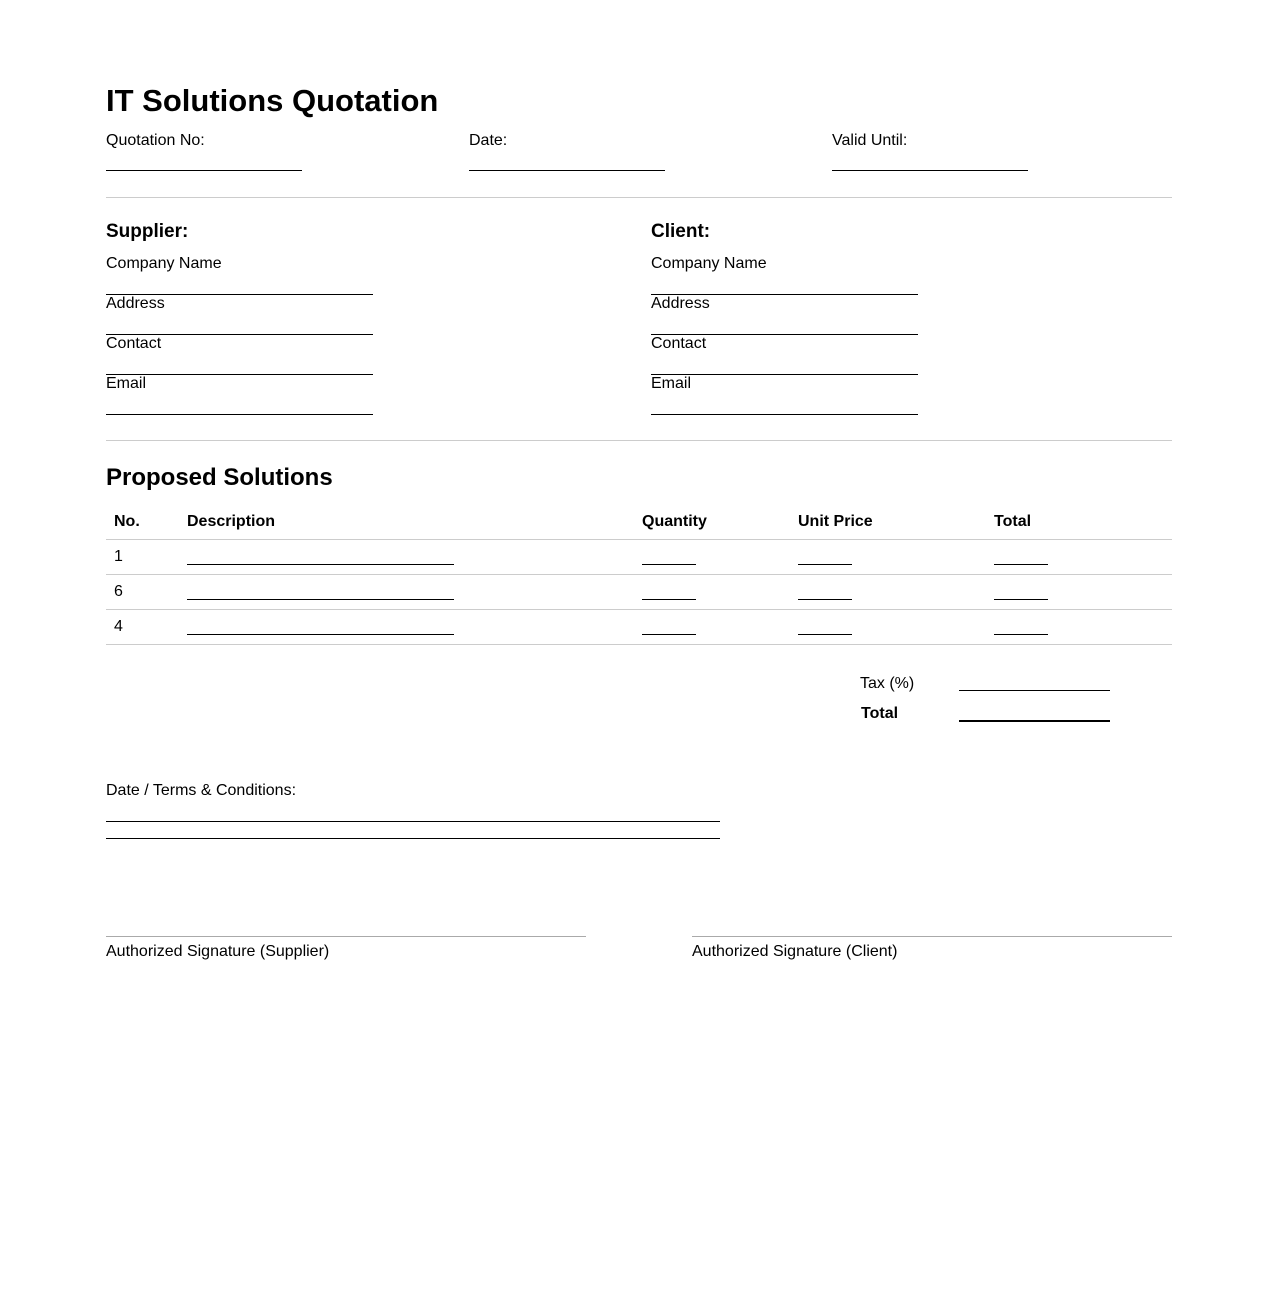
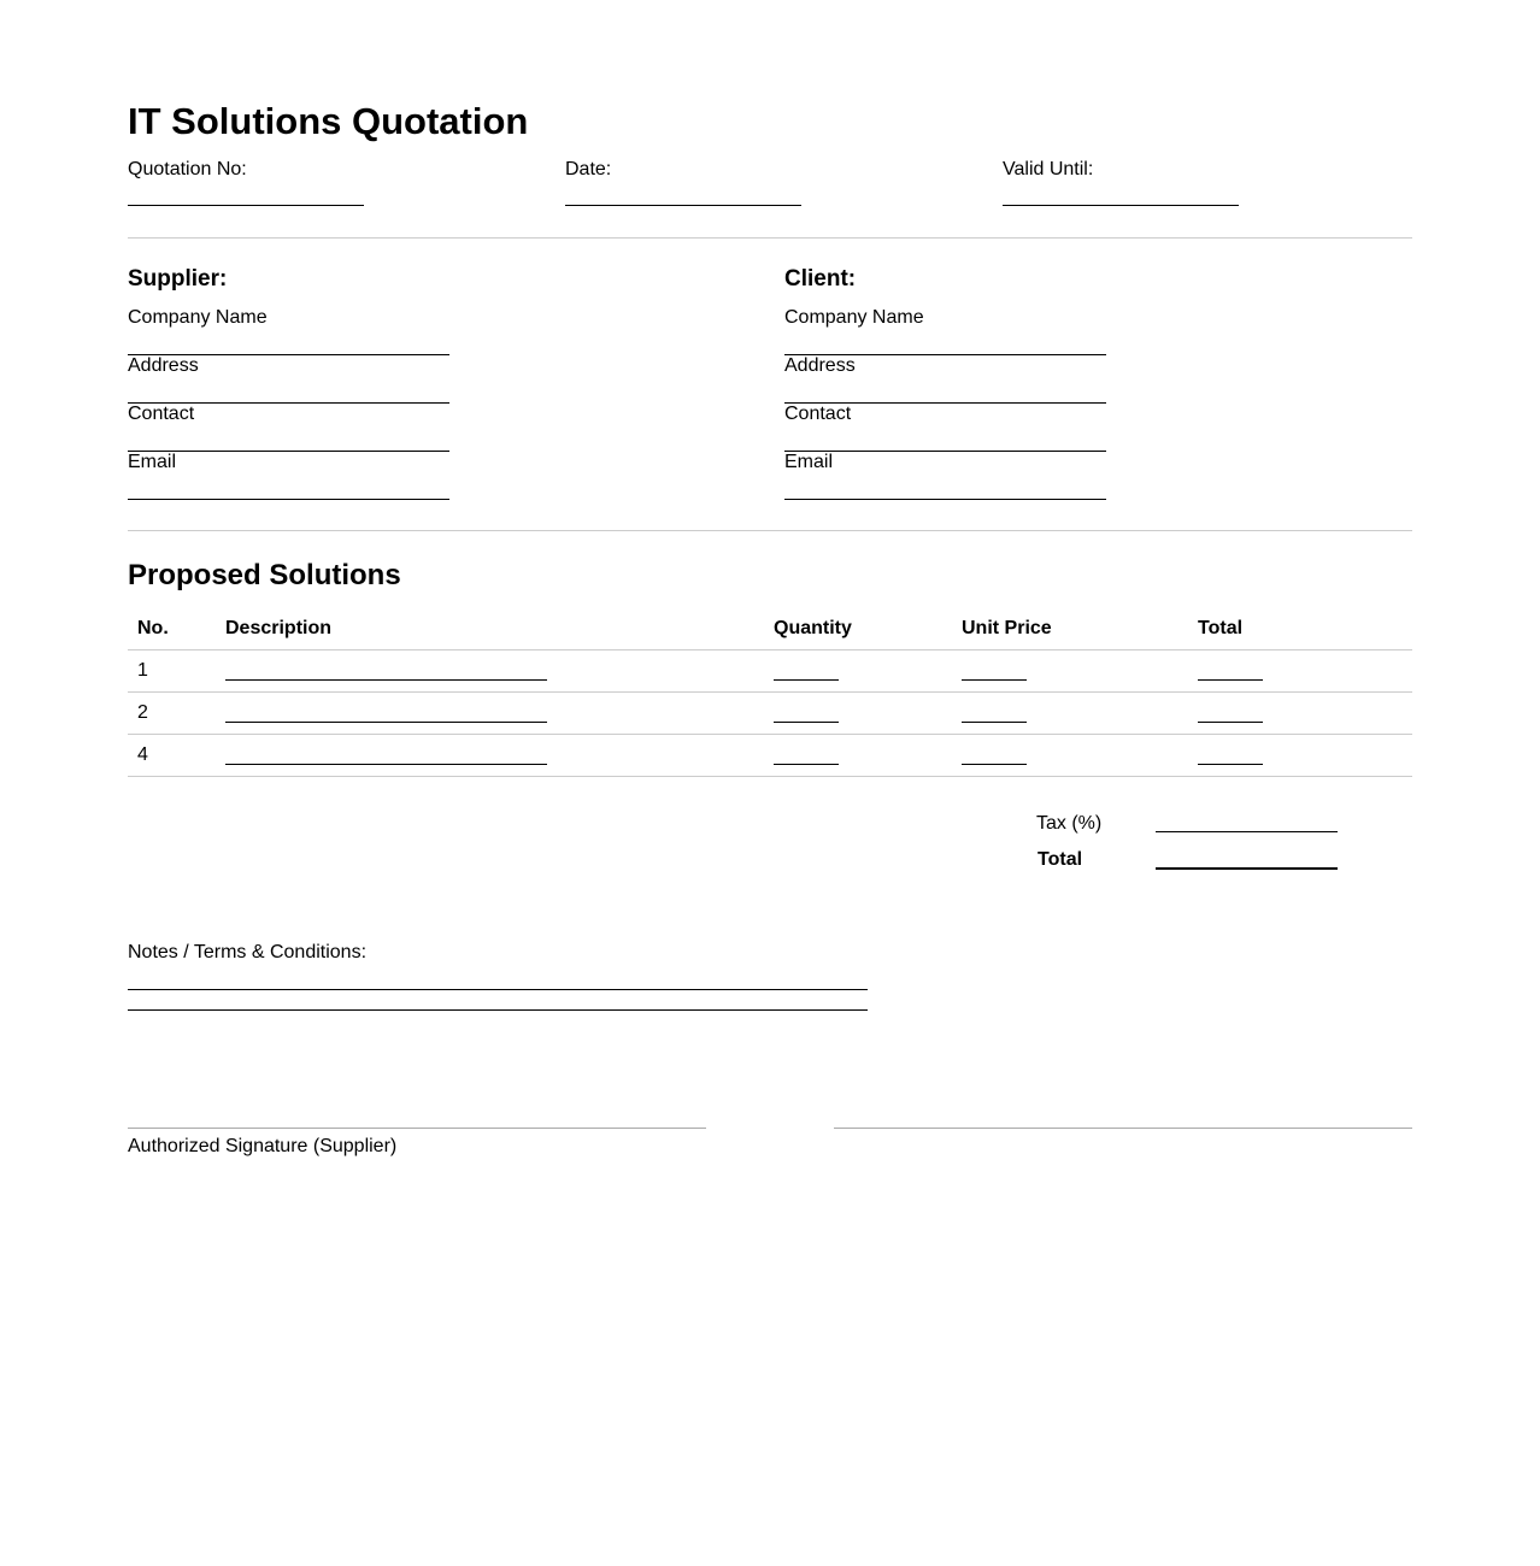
  IT Solutions Quotation
  Quotation No:
  Date:
  Valid Until:
  Supplier:
  Company Name
  Address
  Contact
  Email
  Client:
  Company Name
  Address
  Contact
  Email
  Proposed Solutions
  No.	Description	Quantity	Unit Price	Total
  1
- 6
+ 2
  4
  Tax (%)
  Total
- Date / Terms & Conditions:
+ Notes / Terms & Conditions:
  Authorized Signature (Supplier)
- Authorized Signature (Client)
